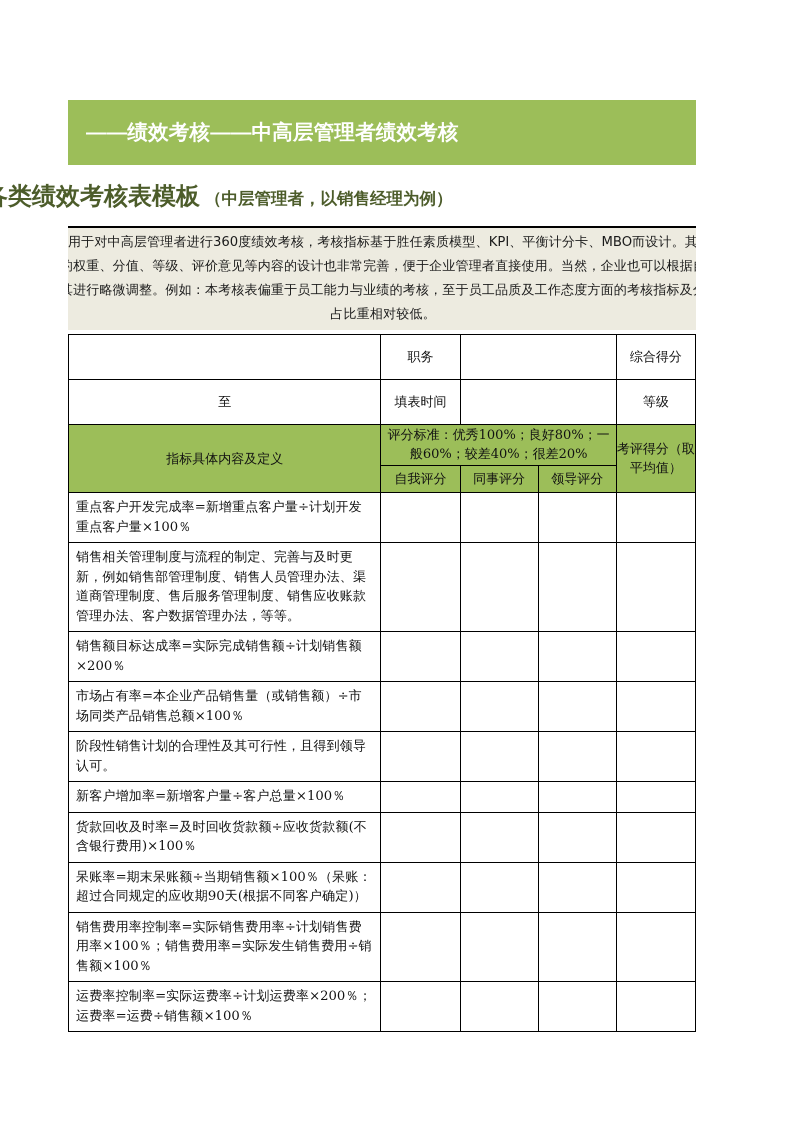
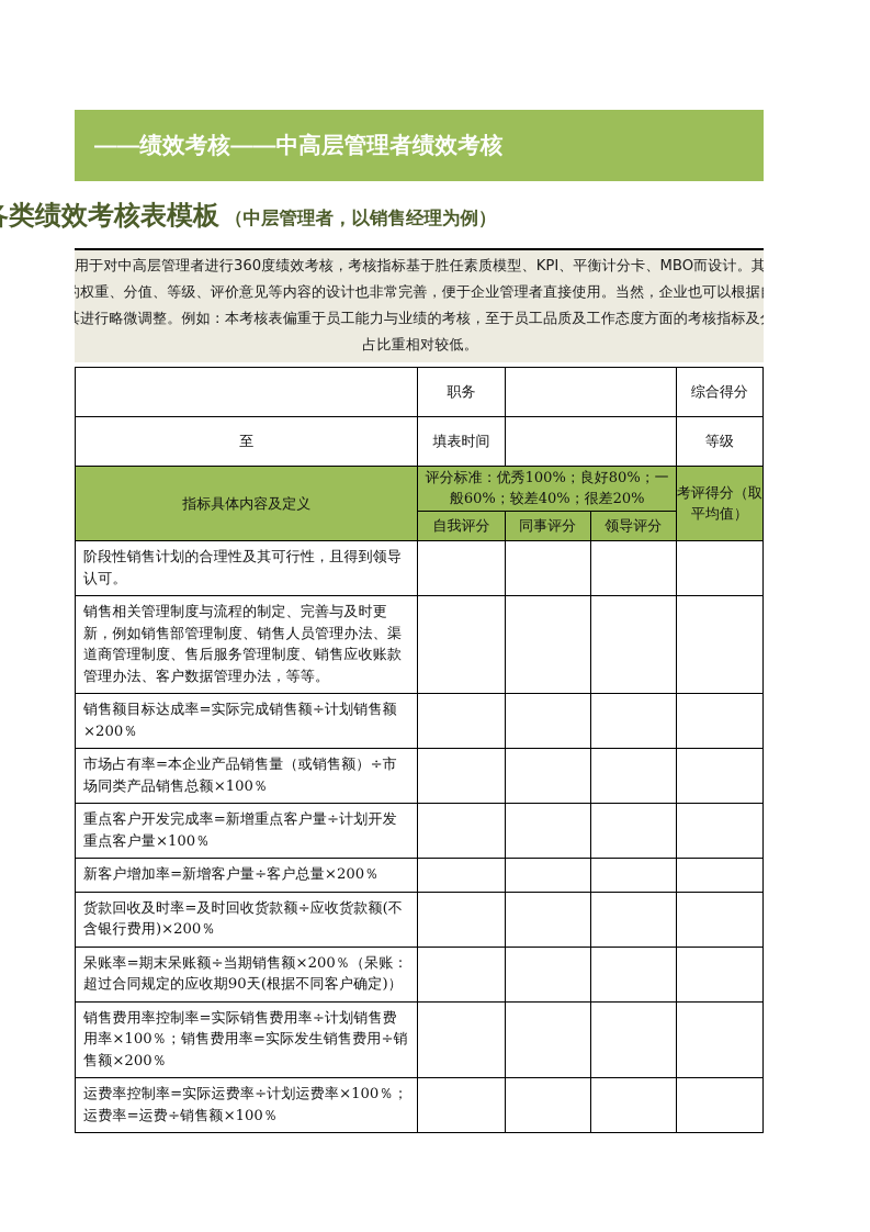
  ——绩效考核——中高层管理者绩效考核
  类绩效考核表模板 （中层管理者，以销售经理为例）
  用于对中高层管理者进行360度绩效考核，考核指标基于胜任素质模型、KPI、平衡计分卡、MBO而设计。其权重、分值、等级、评价意见等内容的设计也非常完善，便于企业管理者直接使用。当然，企业也可以根据进行略微调整。例如：本考核表偏重于员工能力与业绩的考核，至于员工品质及工作态度方面的考核指标及占比重相对较低。
  	职务		综合得分
  至	填表时间		等级
  指标具体内容及定义	评分标准：优秀100%；良好80%；一般60%；较差40%；很差20%	考评得分（取平均值）
  自我评分	同事评分	领导评分
- 重点客户开发完成率=新增重点客户量÷计划开发重点客户量×100％
+ 阶段性销售计划的合理性及其可行性，且得到领导认可。
  销售相关管理制度与流程的制定、完善与及时更新，例如销售部管理制度、销售人员管理办法、渠道商管理制度、售后服务管理制度、销售应收账款管理办法、客户数据管理办法，等等。
  销售额目标达成率=实际完成销售额÷计划销售额×200％
  市场占有率=本企业产品销售量（或销售额）÷市场同类产品销售总额×100％
- 阶段性销售计划的合理性及其可行性，且得到领导认可。
+ 重点客户开发完成率=新增重点客户量÷计划开发重点客户量×100％
- 新客户增加率=新增客户量÷客户总量×100％
+ 新客户增加率=新增客户量÷客户总量×200％
- 货款回收及时率=及时回收货款额÷应收货款额(不含银行费用)×100％
+ 货款回收及时率=及时回收货款额÷应收货款额(不含银行费用)×200％
- 呆账率=期末呆账额÷当期销售额×100％（呆账：超过合同规定的应收期90天(根据不同客户确定)）
+ 呆账率=期末呆账额÷当期销售额×200％（呆账：超过合同规定的应收期90天(根据不同客户确定)）
- 销售费用率控制率=实际销售费用率÷计划销售费用率×100％；销售费用率=实际发生销售费用÷销售额×100％
+ 销售费用率控制率=实际销售费用率÷计划销售费用率×100％；销售费用率=实际发生销售费用÷销售额×200％
- 运费率控制率=实际运费率÷计划运费率×200％；运费率=运费÷销售额×100％
+ 运费率控制率=实际运费率÷计划运费率×100％；运费率=运费÷销售额×100％
